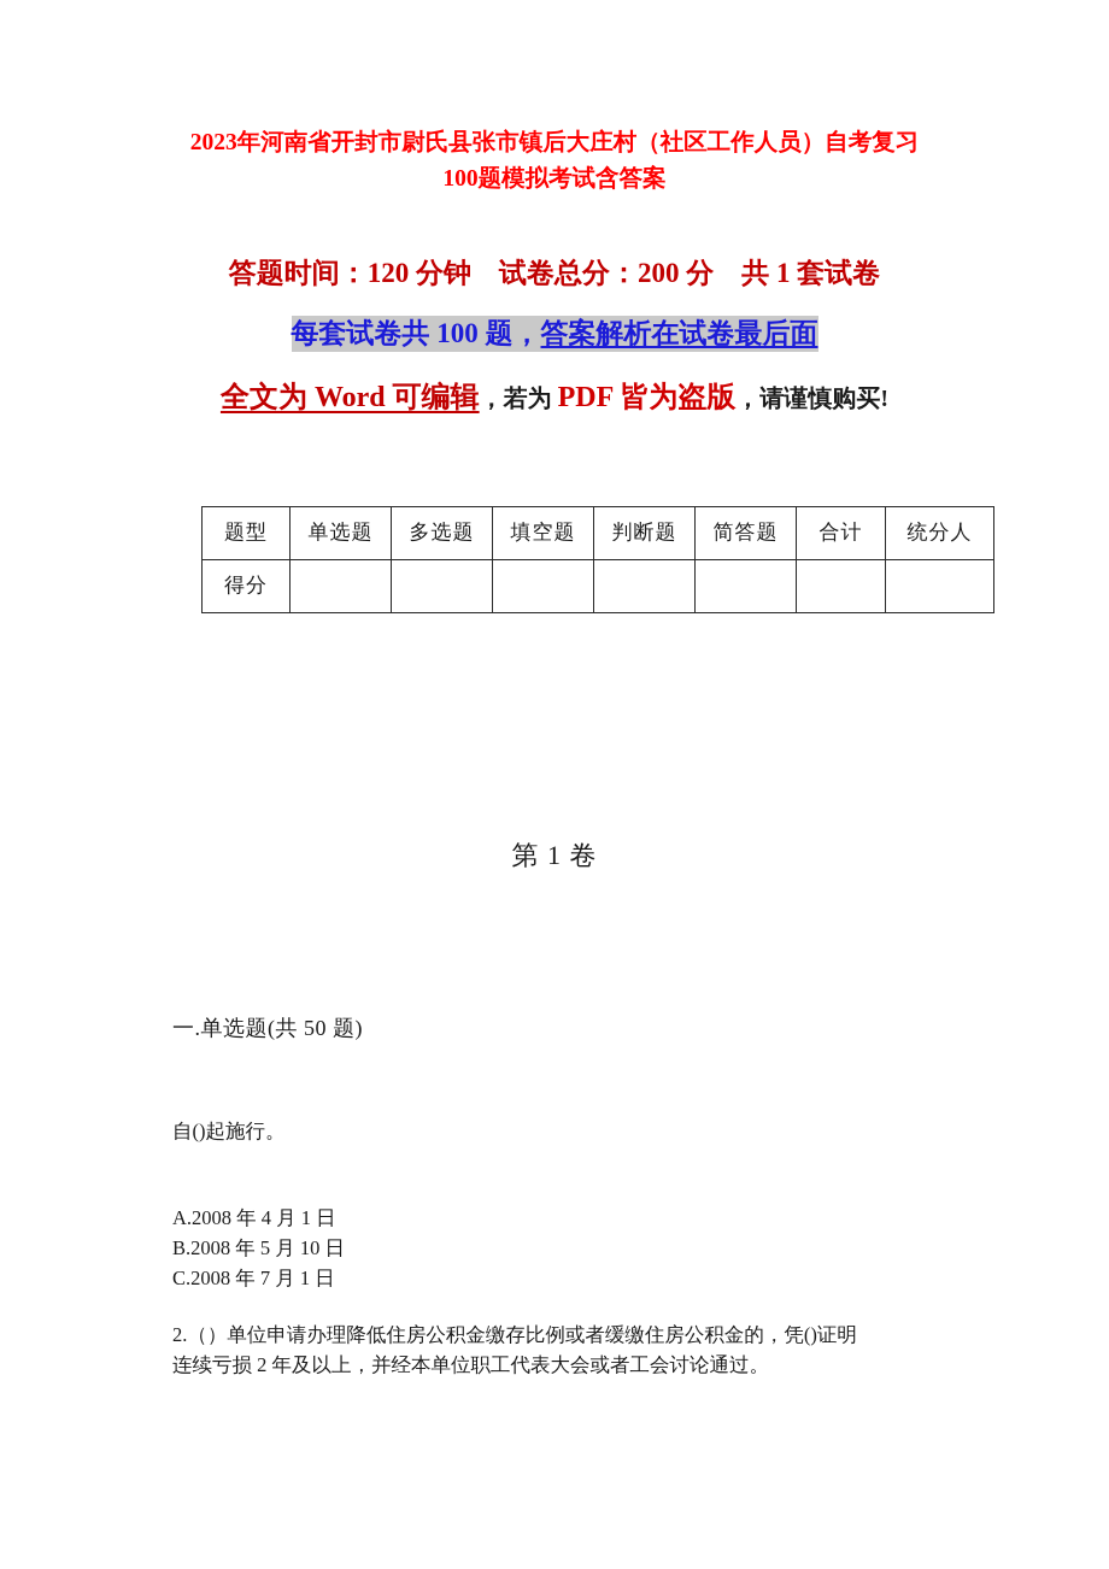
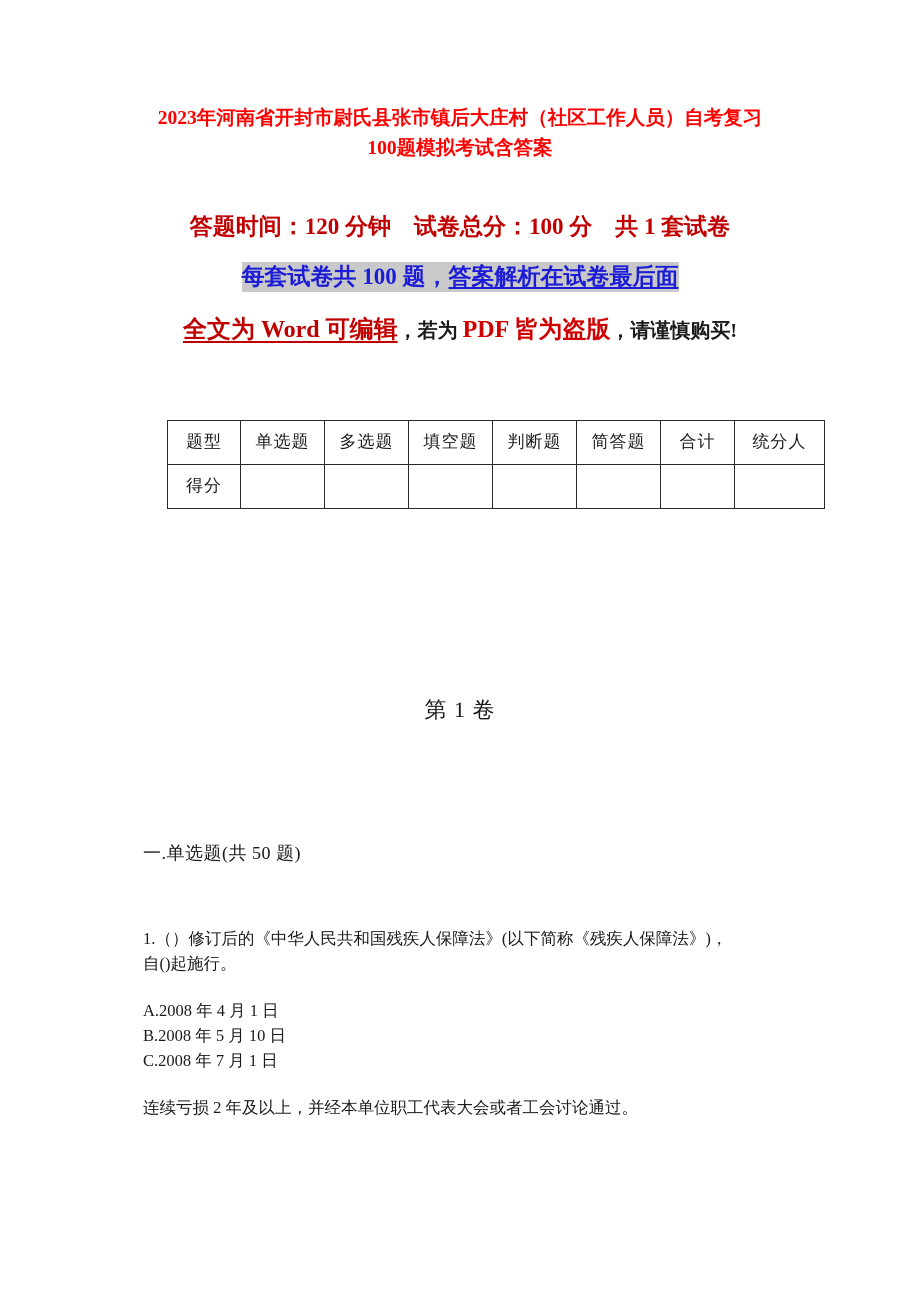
  2023年河南省开封市尉氏县张市镇后大庄村（社区工作人员）自考复习100题模拟考试含答案
- 答题时间：120 分钟 试卷总分：200 分 共 1 套试卷
+ 答题时间：120 分钟 试卷总分：100 分 共 1 套试卷
  每套试卷共 100 题，答案解析在试卷最后面
  全文为 Word 可编辑，若为 PDF 皆为盗版，请谨慎购买!
  题型	单选题	多选题	填空题	判断题	简答题	合计	统分人
  得分
  第 1 卷
  一.单选题(共 50 题)
+ 1.（）修订后的《中华人民共和国残疾人保障法》(以下简称《残疾人保障法》)，
  自()起施行。
  A.2008 年 4 月 1 日
  B.2008 年 5 月 10 日
  C.2008 年 7 月 1 日
- 2.（）单位申请办理降低住房公积金缴存比例或者缓缴住房公积金的，凭()证明
  连续亏损 2 年及以上，并经本单位职工代表大会或者工会讨论通过。
